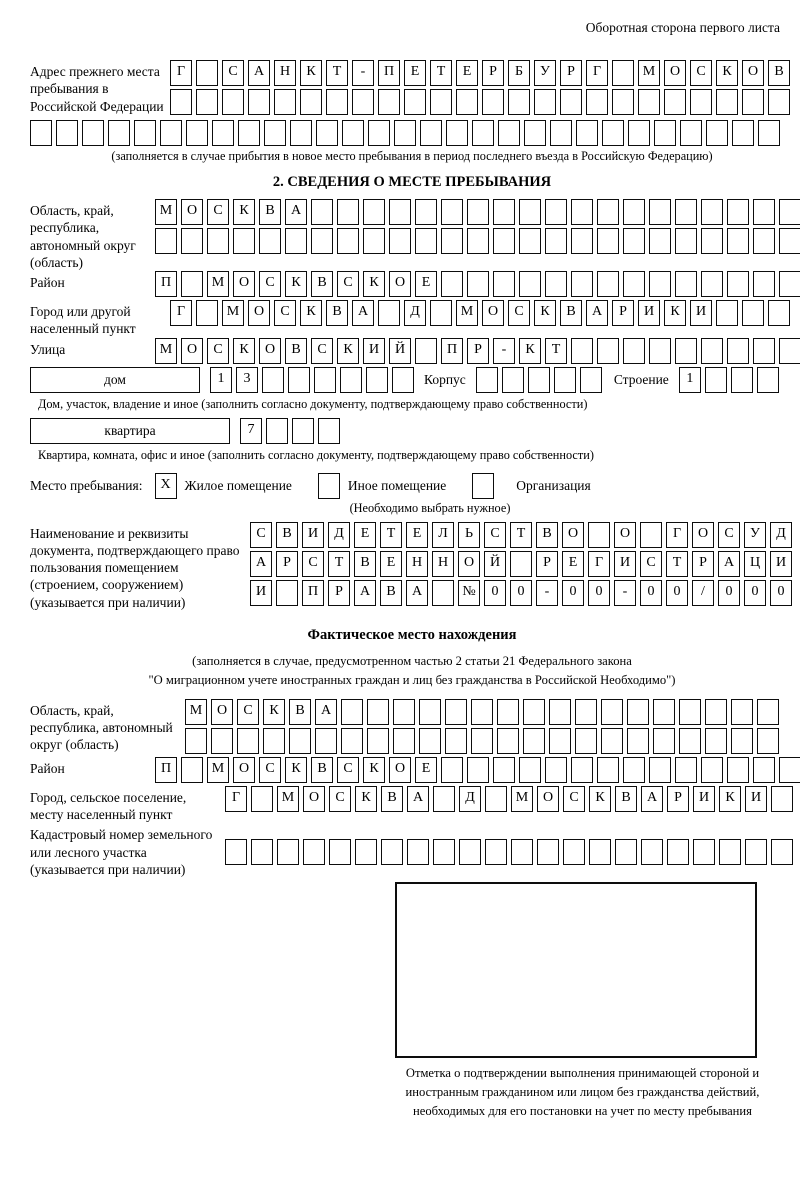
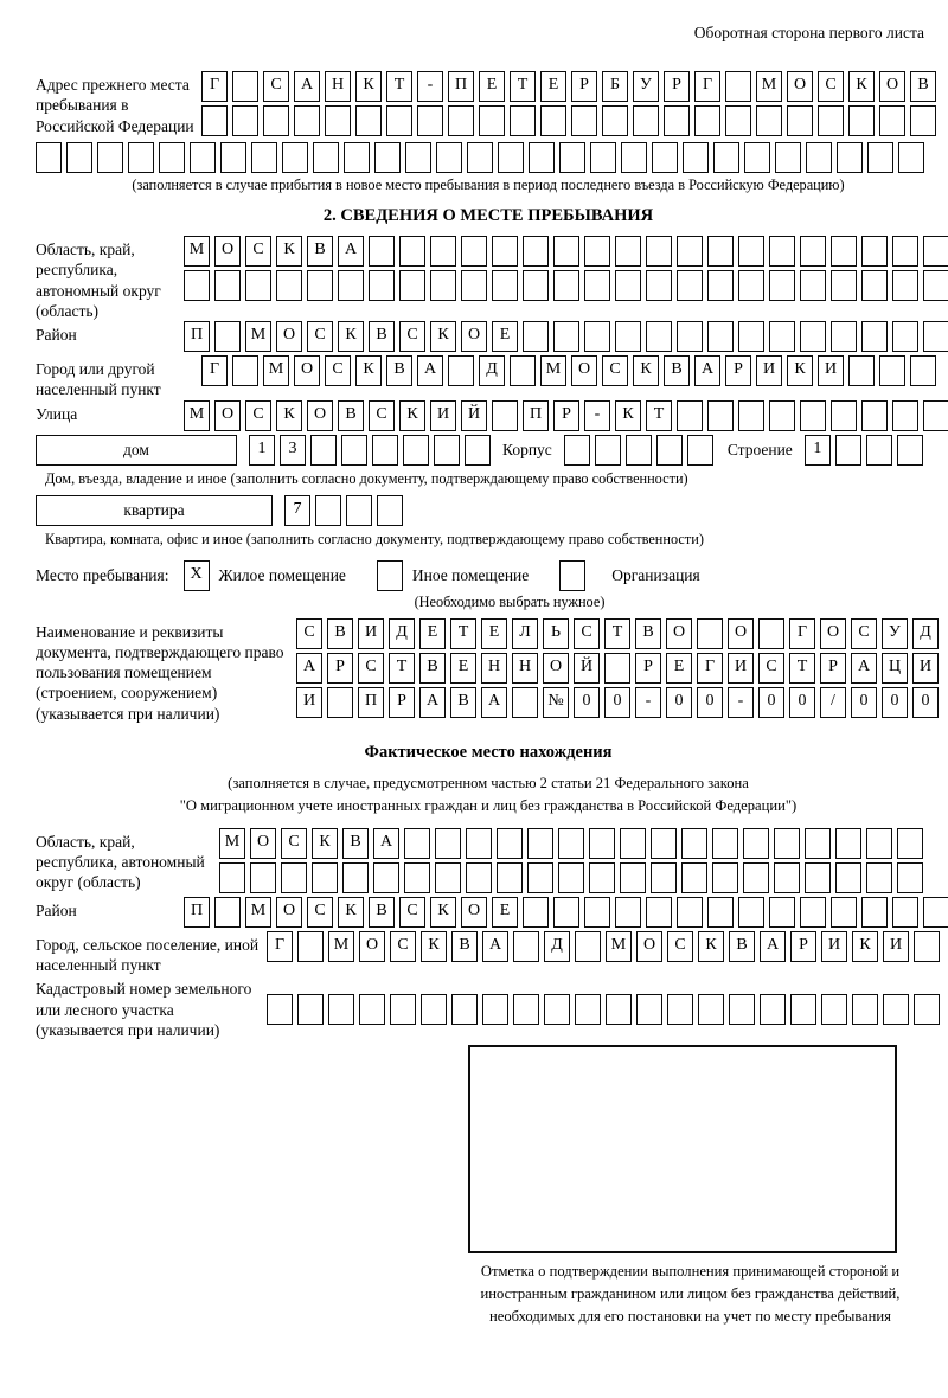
  Оборотная сторона первого листа
  Адрес прежнего места пребывания в Российской Федерации
  Г С А Н К Т - П Е Т Е Р Б У Р Г М О С К О В
  (заполняется в случае прибытия в новое место пребывания в период последнего въезда в Российскую Федерацию)
  2. СВЕДЕНИЯ О МЕСТЕ ПРЕБЫВАНИЯ
  Область, край, республика, автономный округ (область)
  М О С К В А
  Район
  П М О С К В С К О Е
  Город или другой населенный пункт
  Г М О С К В А Д М О С К В А Р И К И
  Улица
  М О С К О В С К И Й П Р - К Т
  дом 1 3 Корпус Строение 1
- Дом, участок, владение и иное (заполнить согласно документу, подтверждающему право собственности)
+ Дом, въезда, владение и иное (заполнить согласно документу, подтверждающему право собственности)
  квартира 7
  Квартира, комната, офис и иное (заполнить согласно документу, подтверждающему право собственности)
  Место пребывания: X Жилое помещение Иное помещение Организация
  (Необходимо выбрать нужное)
  Наименование и реквизиты документа, подтверждающего право пользования помещением (строением, сооружением) (указывается при наличии)
  С В И Д Е Т Е Л Ь С Т В О О Г О С У Д
  А Р С Т В Е Н Н О Й Р Е Г И С Т Р А Ц И
  И П Р А В А № 0 0 - 0 0 - 0 0 / 0 0 0
  Фактическое место нахождения
  (заполняется в случае, предусмотренном частью 2 статьи 21 Федерального закона
- "О миграционном учете иностранных граждан и лиц без гражданства в Российской Необходимо")
+ "О миграционном учете иностранных граждан и лиц без гражданства в Российской Федерации")
  Область, край, республика, автономный округ (область)
  М О С К В А
  Район
  П М О С К В С К О Е
- Город, сельское поселение, месту населенный пункт
+ Город, сельское поселение, иной населенный пункт
  Г М О С К В А Д М О С К В А Р И К И
  Кадастровый номер земельного или лесного участка (указывается при наличии)
  Отметка о подтверждении выполнения принимающей стороной и иностранным гражданином или лицом без гражданства действий, необходимых для его постановки на учет по месту пребывания
